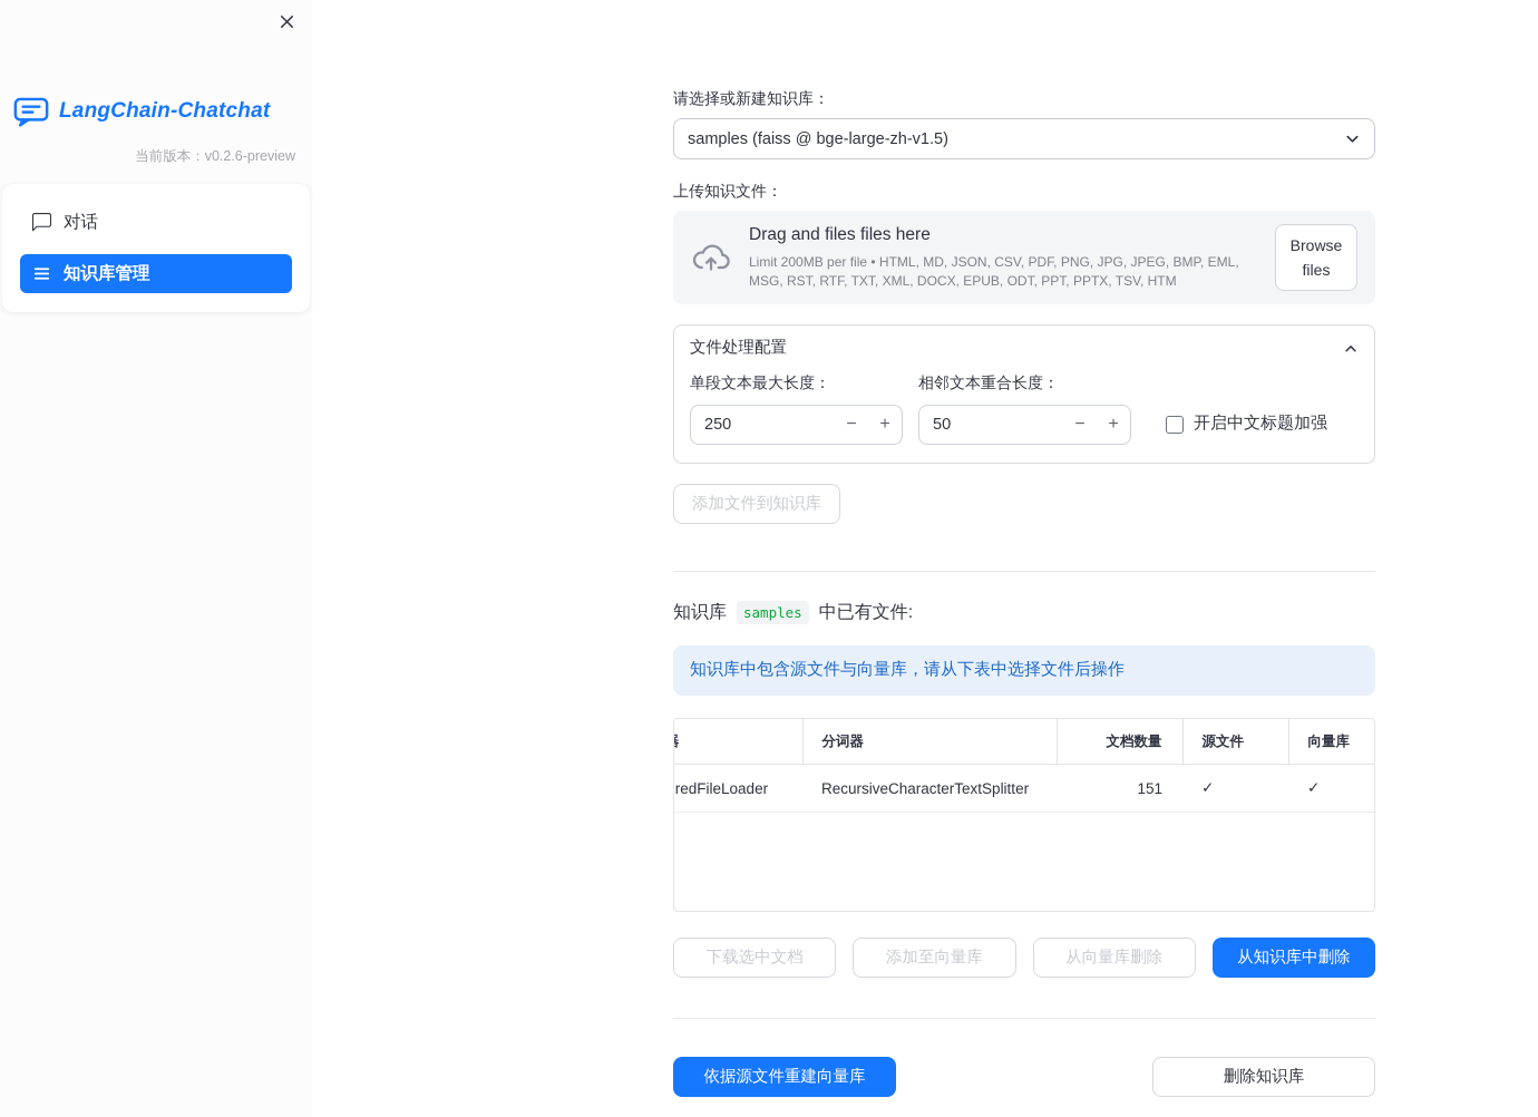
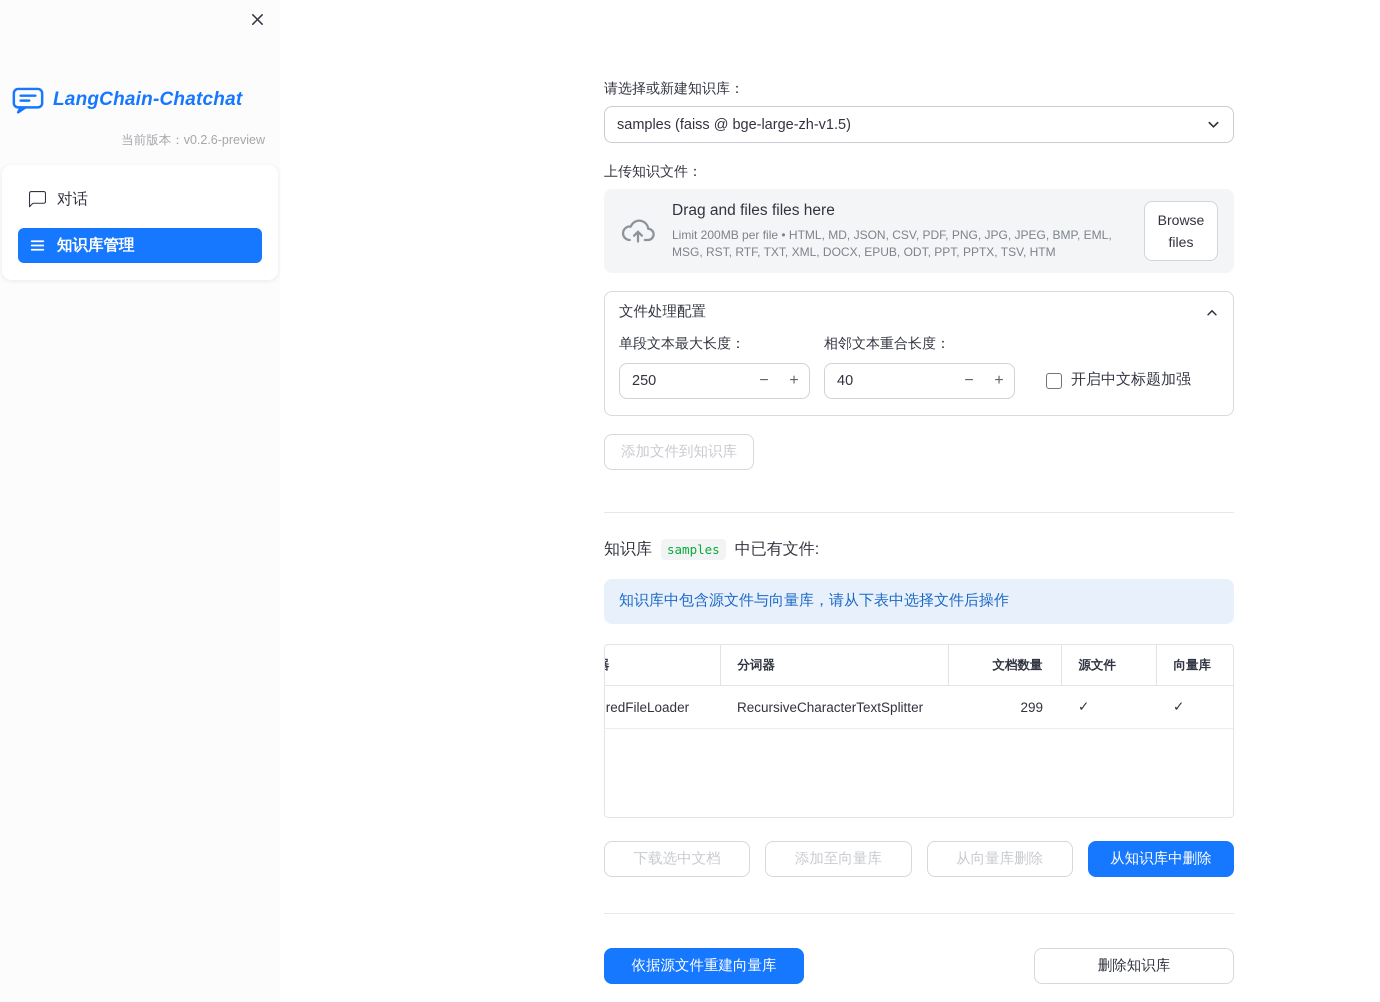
  LangChain-Chatchat
  当前版本：v0.2.6-preview
  对话
  知识库管理
  请选择或新建知识库：
  samples (faiss @ bge-large-zh-v1.5)
  上传知识文件：
  Drag and files files here
  Limit 200MB per file • HTML, MD, JSON, CSV, PDF, PNG, JPG, JPEG, BMP, EML, MSG, RST, RTF, TXT, XML, DOCX, EPUB, ODT, PPT, PPTX, TSV, HTM
  Browse files
  文件处理配置
  单段文本最大长度：
  250
  −
  +
  相邻文本重合长度：
- 50
+ 40
  −
  +
  开启中文标题加强
  添加文件到知识库
  知识库
  samples
  中已有文件:
  知识库中包含源文件与向量库，请从下表中选择文件后操作
  	分词器	文档数量	源文件	向量库
- redFileLoader	RecursiveCharacterTextSplitter	151	✓	✓
+ redFileLoader	RecursiveCharacterTextSplitter	299	✓	✓
  下载选中文档
  添加至向量库
  从向量库删除
  从知识库中删除
  依据源文件重建向量库
  删除知识库
